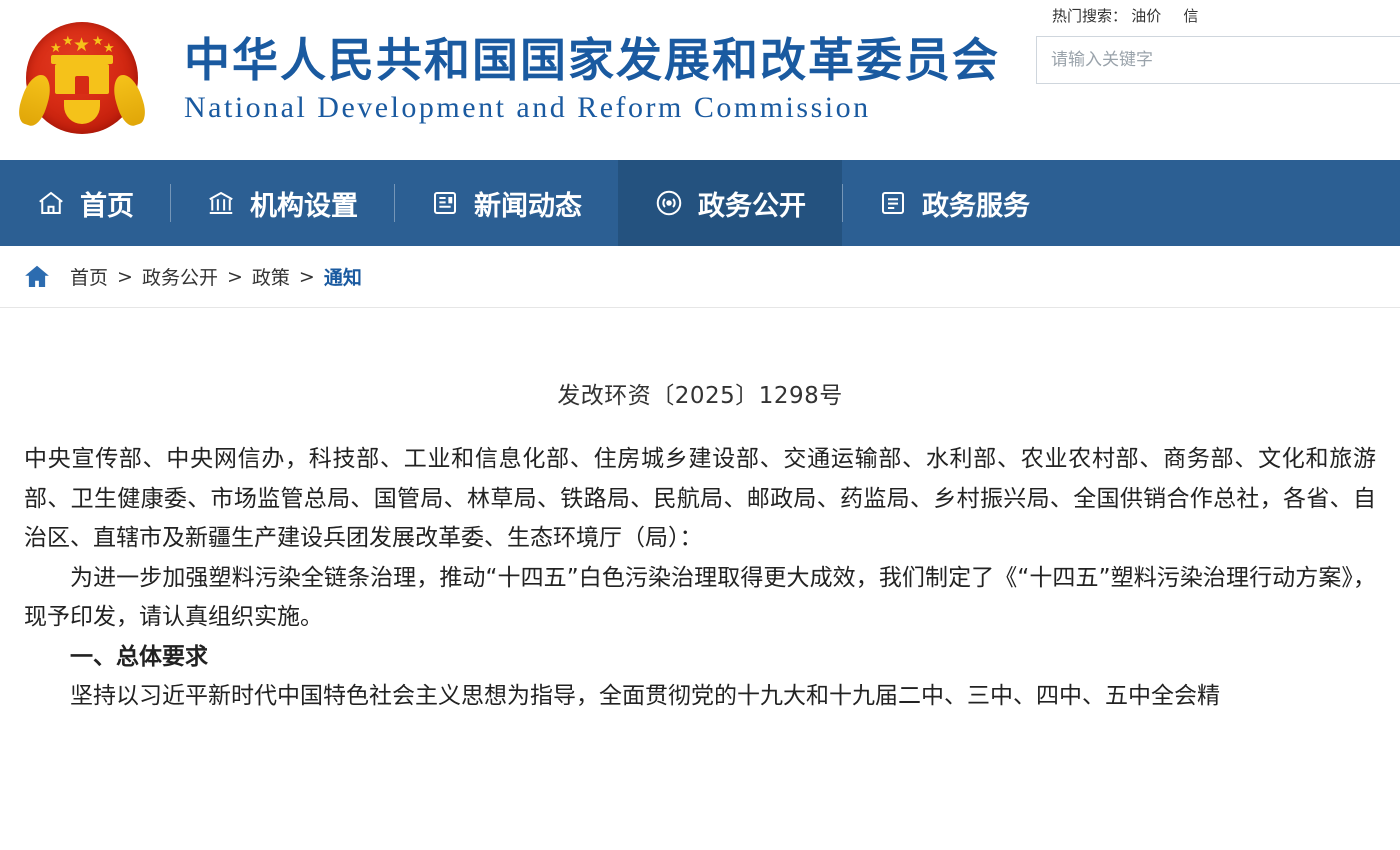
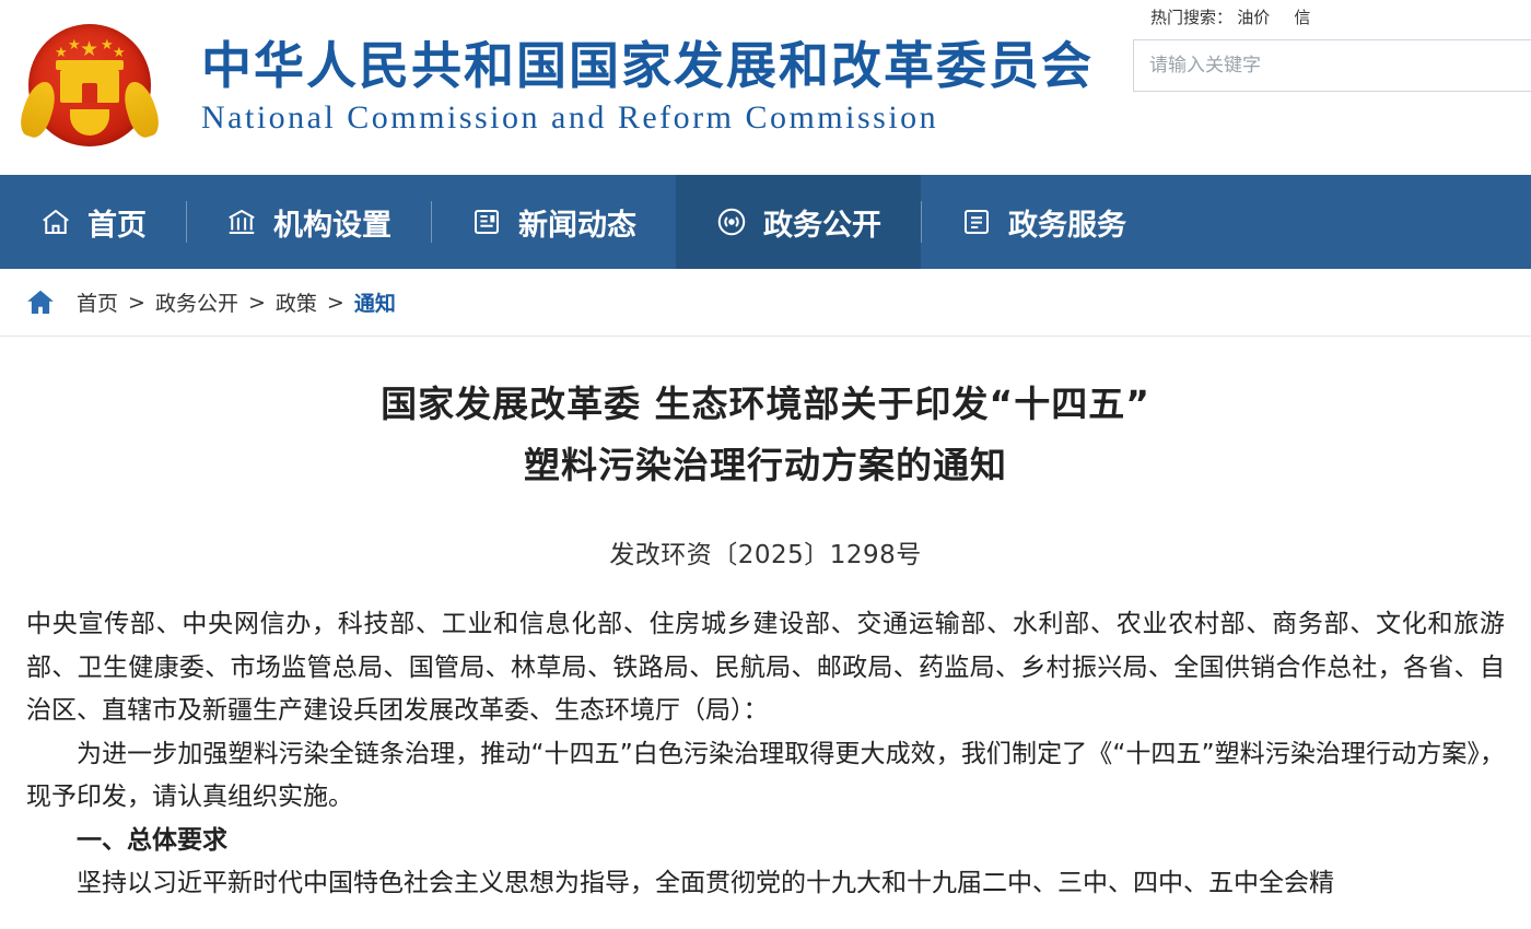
  ★
  ★
  ★
  ★
  ★
  中华人民共和国国家发展和改革委员会
- National Development and Reform Commission
+ National Commission and Reform Commission
  热门搜索： 油价 信
  请输入关键字
  首页
  机构设置
  新闻动态
  政务公开
  政务服务
  首页
  >
  政务公开
  >
  政策
  >
  通知
+ 国家发展改革委 生态环境部关于印发“十四五”
+ 塑料污染治理行动方案的通知
  发改环资〔2025〕1298号
  中央宣传部、中央网信办，科技部、工业和信息化部、住房城乡建设部、交通运输部、水利部、农业农村部、商务部、文化和旅游部、卫生健康委、市场监管总局、国管局、林草局、铁路局、民航局、邮政局、药监局、乡村振兴局、全国供销合作总社，各省、自治区、直辖市及新疆生产建设兵团发展改革委、生态环境厅（局）：
  为进一步加强塑料污染全链条治理，推动“十四五”白色污染治理取得更大成效，我们制定了《“十四五”塑料污染治理行动方案》，现予印发，请认真组织实施。
  一、总体要求
  坚持以习近平新时代中国特色社会主义思想为指导，全面贯彻党的十九大和十九届二中、三中、四中、五中全会精
